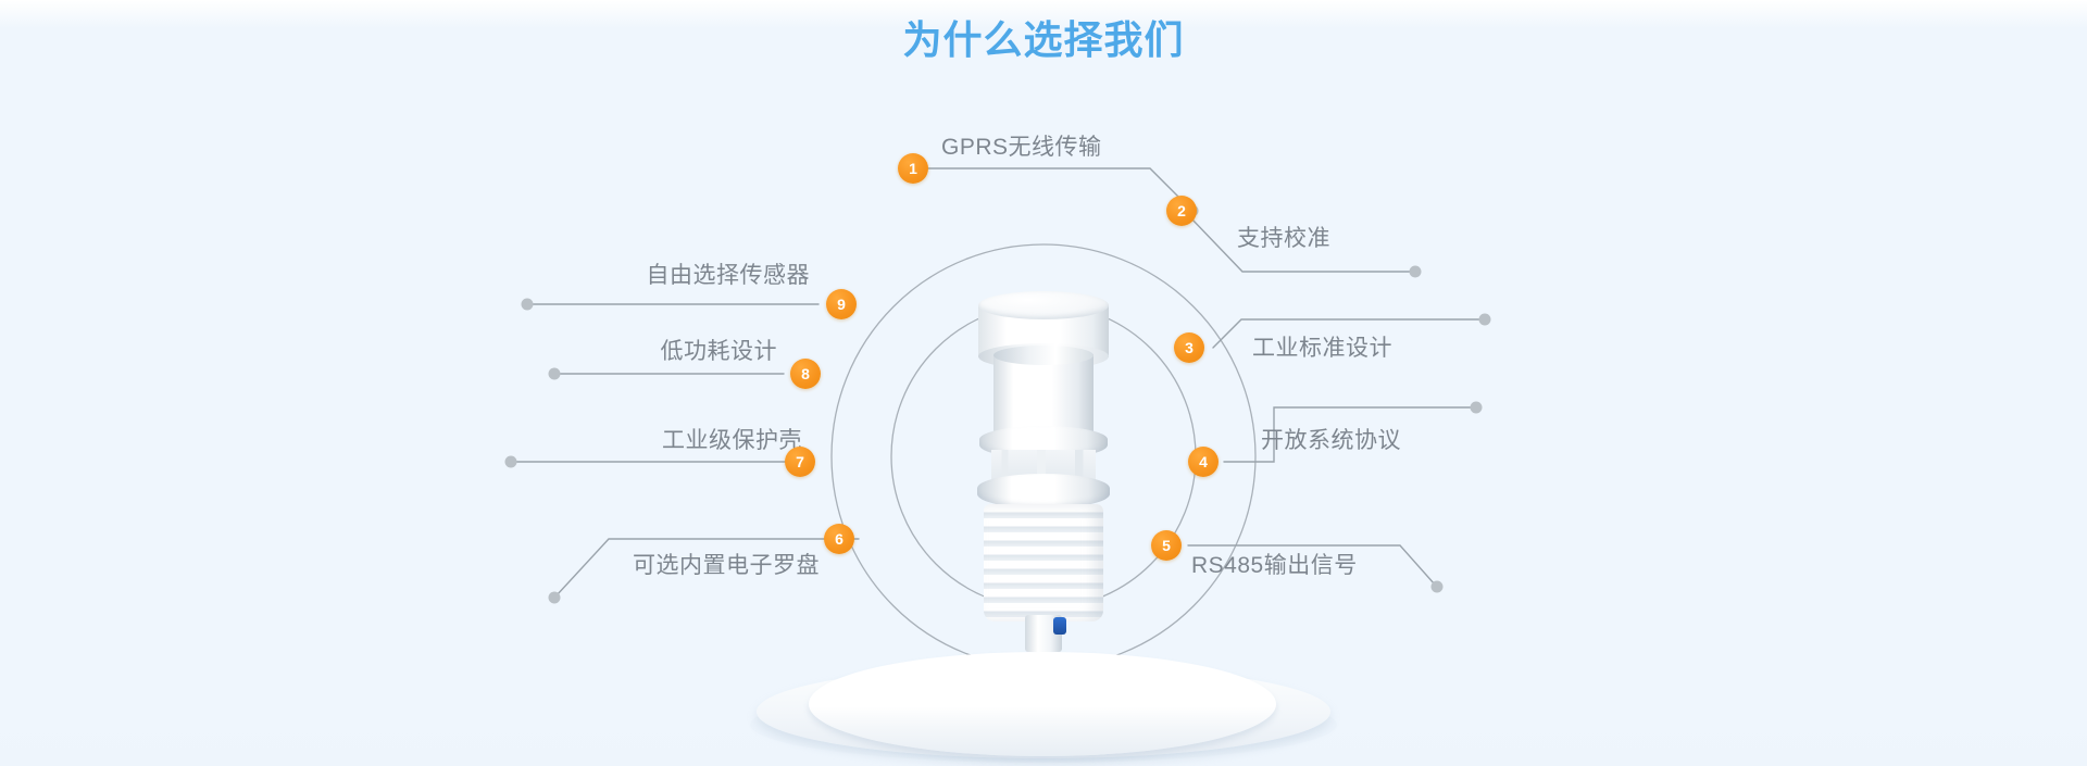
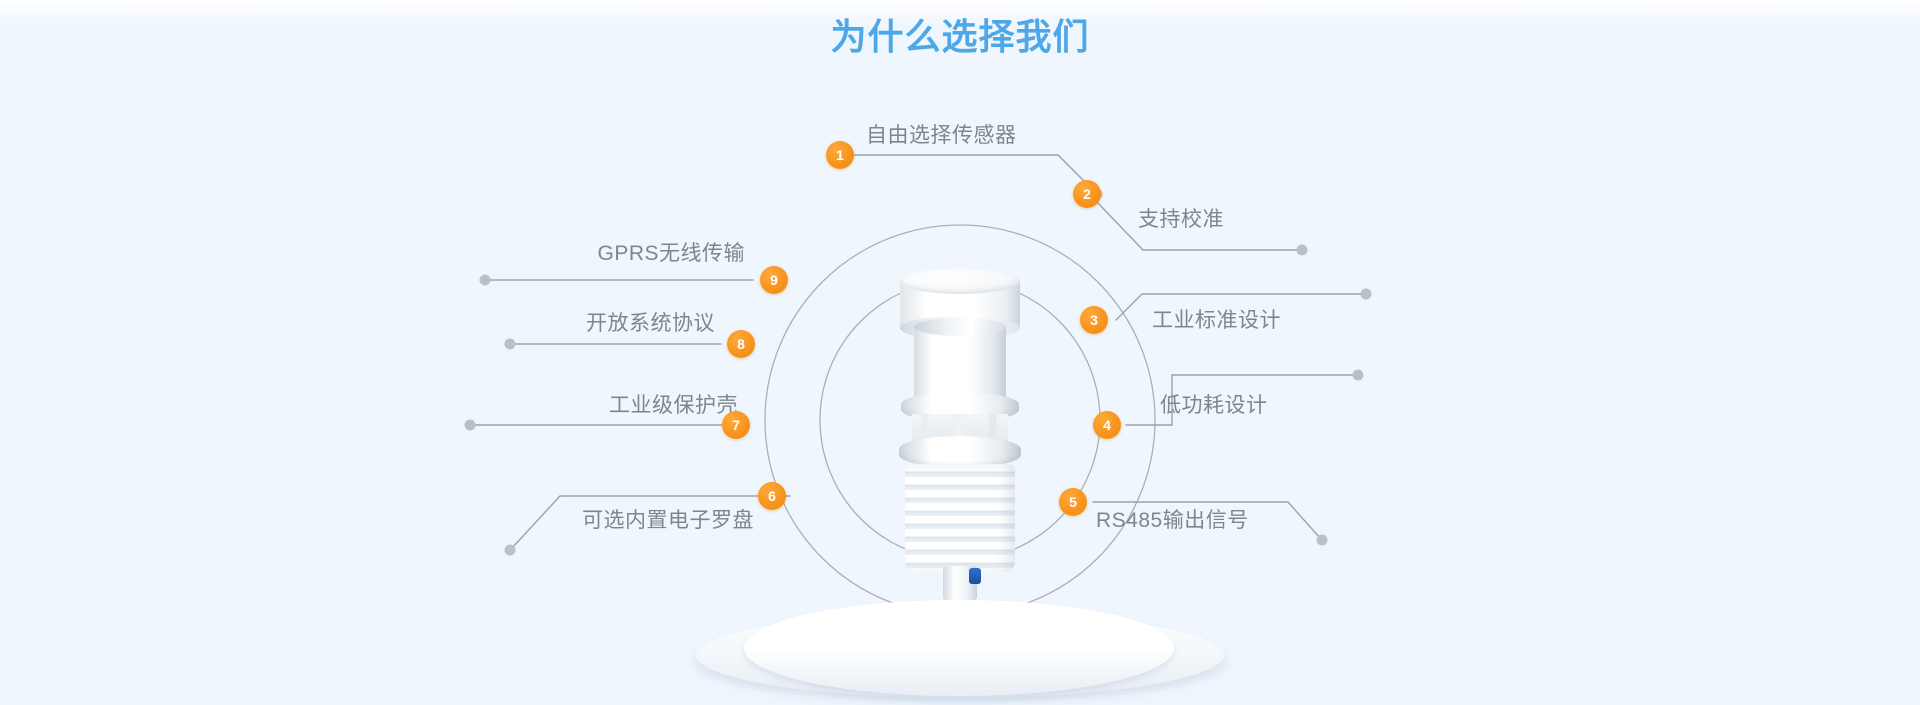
  为什么选择我们
- GPRS无线传输
+ 自由选择传感器
  支持校准
  工业标准设计
- 开放系统协议
+ 低功耗设计
  RS485输出信号
  可选内置电子罗盘
  工业级保护壳
- 低功耗设计
+ 开放系统协议
- 自由选择传感器
+ GPRS无线传输
  1
  2
  3
  4
  5
  6
  7
  8
  9
